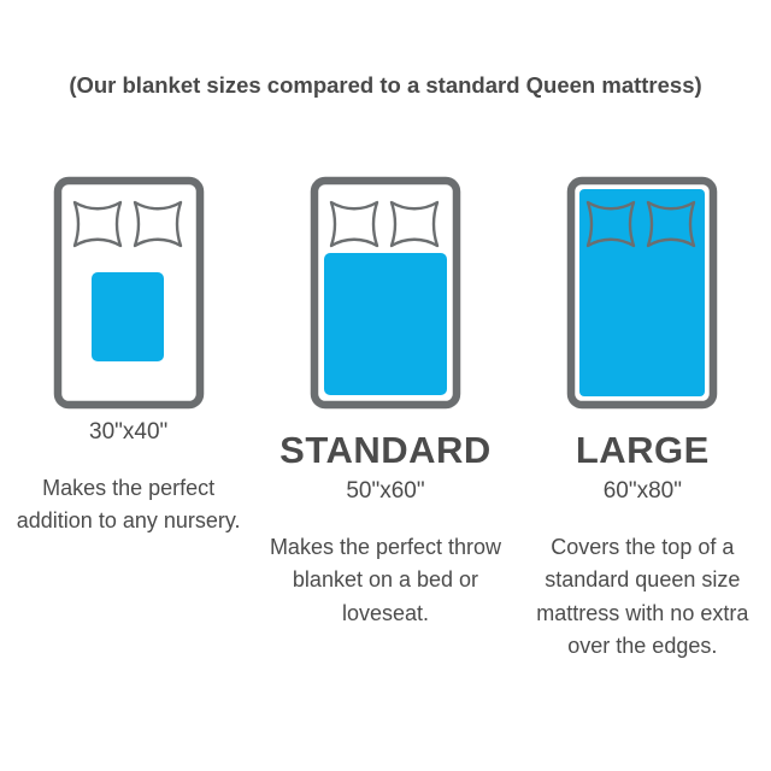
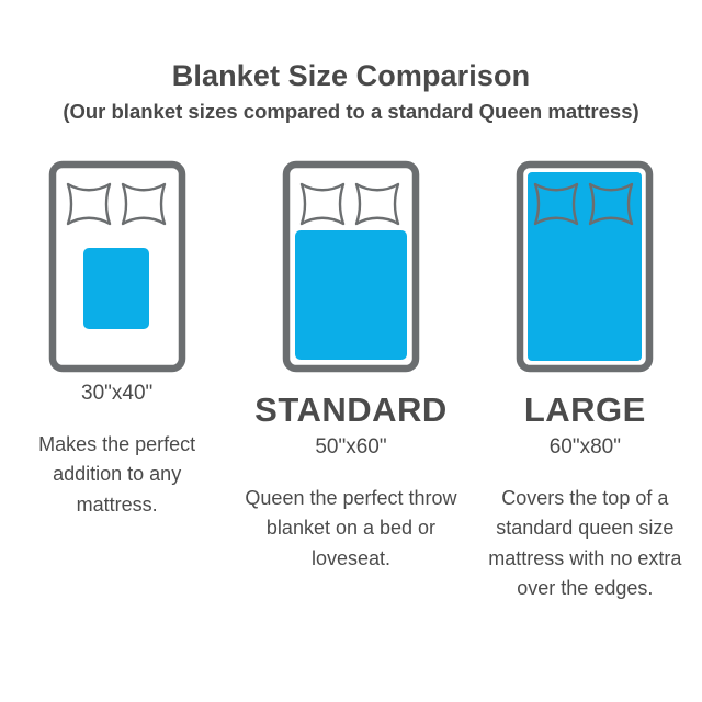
+ Blanket Size Comparison
  (Our blanket sizes compared to a standard Queen mattress)
  30"x40"
- Makes the perfect addition to any nursery.
+ Makes the perfect addition to any mattress.
  STANDARD
  50"x60"
- Makes the perfect throw blanket on a bed or loveseat.
+ Queen the perfect throw blanket on a bed or loveseat.
  LARGE
  60"x80"
  Covers the top of a standard queen size mattress with no extra over the edges.
